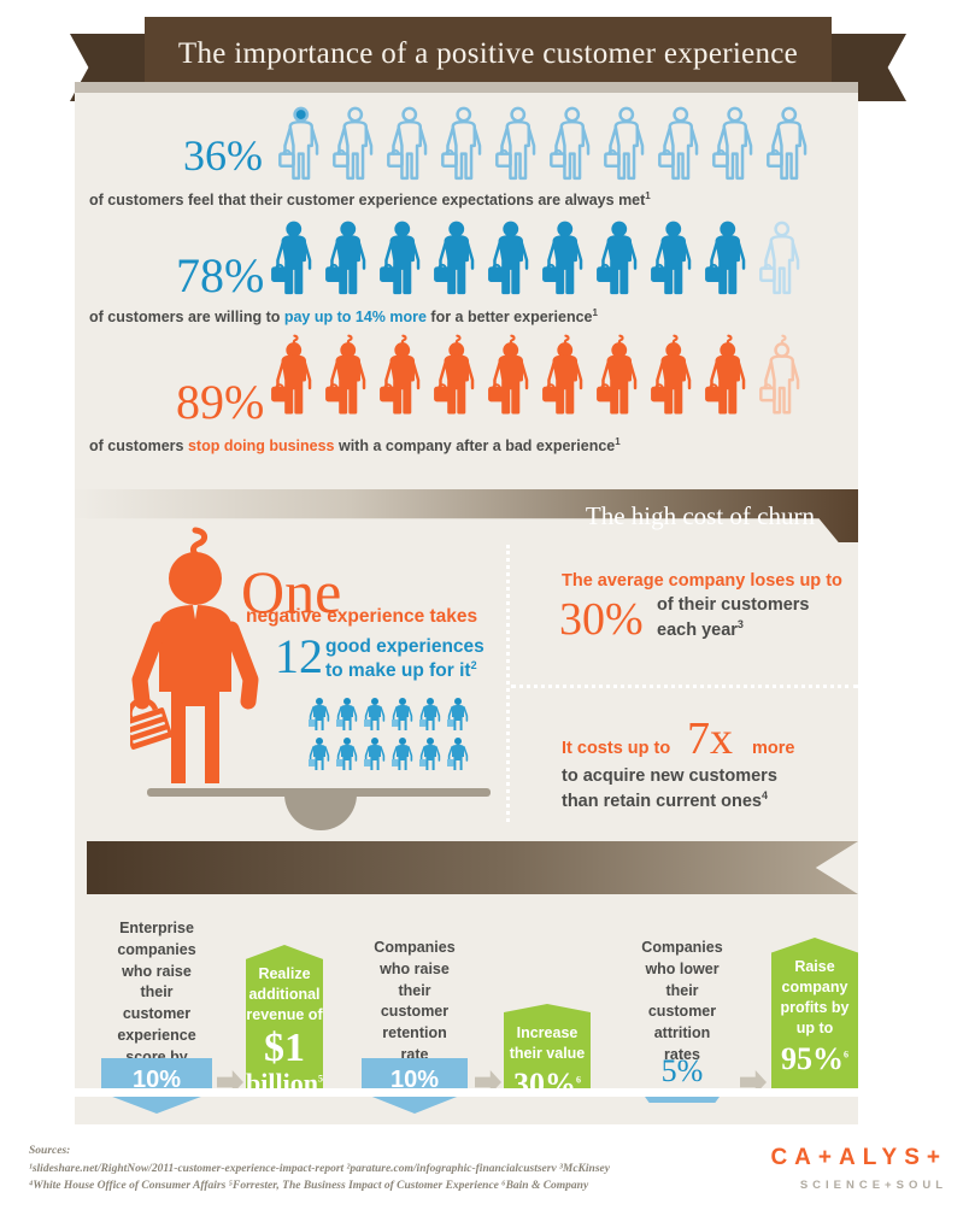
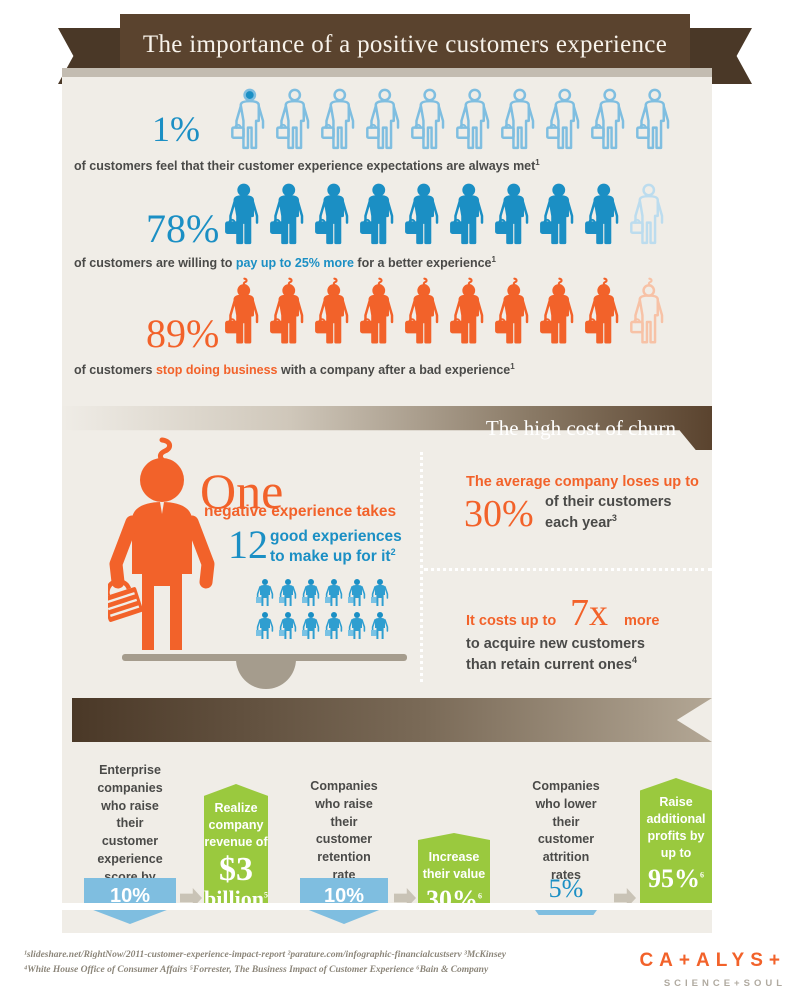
- The importance of a positive customer experience
+ The importance of a positive customers experience
- 36%
+ 1%
  of customers feel that their customer experience expectations are always met1
  78%
- of customers are willing to pay up to 14% more for a better experience1
+ of customers are willing to pay up to 25% more for a better experience1
  89%
  of customers stop doing business with a company after a bad experience1
  The high cost of churn
  One
  negative experience takes
  12
  good experiences
  to make up for it2
  The average company loses up to
  30%
  of their customers
  each year3
  It costs up to
  7x
  more
  to acquire new customers
  than retain current ones4
  Enterprise
  companies
  who raise
  their
  customer
  experience
  score by
  10%
  Realize
- additional
+ company
  revenue of
- $1
+ $3
  billion5
  Companies
  who raise
  their
  customer
  retention
  rate
  10%
  Increase
  their value
  30%6
  Companies
  who lower
  their
  customer
  attrition
  rates
  5%
  Raise
- company
+ additional
  profits by
  up to
  95%6
- Sources:
  ¹slideshare.net/RightNow/2011-customer-experience-impact-report ²parature.com/infographic-financialcustserv ³McKinsey
  ⁴White House Office of Consumer Affairs ⁵Forrester, The Business Impact of Customer Experience ⁶Bain & Company
  CA+ALYS+
  SCIENCE+SOUL
